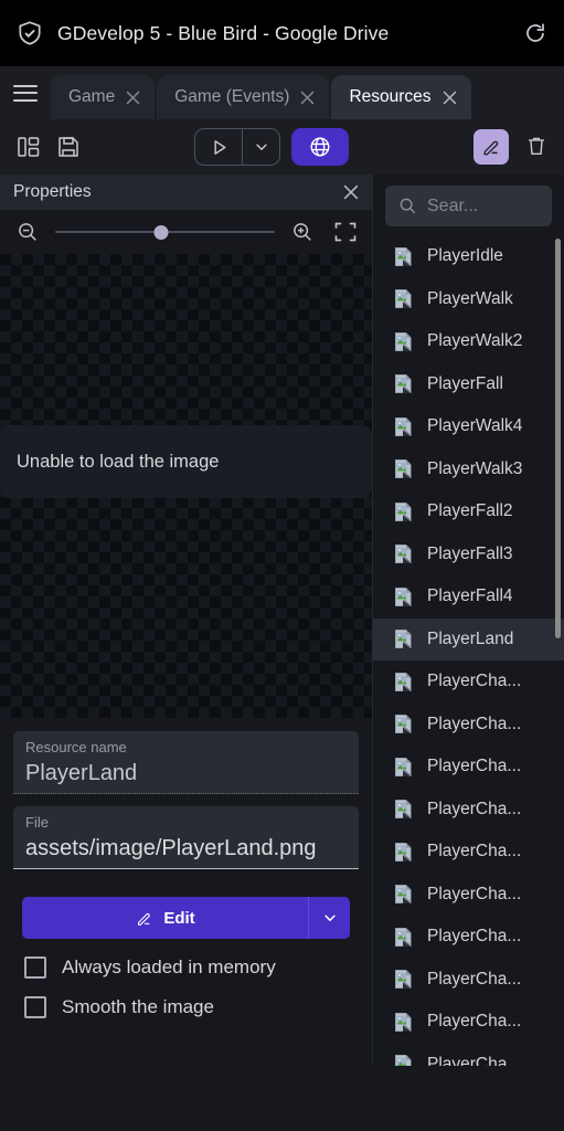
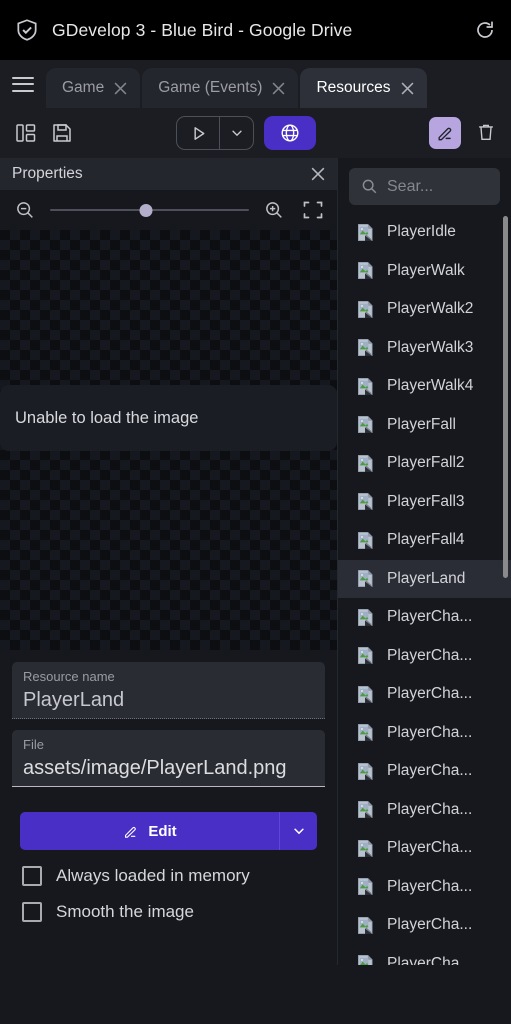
- GDevelop 5 - Blue Bird - Google Drive
+ GDevelop 3 - Blue Bird - Google Drive
  Game
  Game (Events)
  Resources
  Properties
  Unable to load the image
  Resource name
  PlayerLand
  File
  assets/image/PlayerLand.png
  Edit
  Always loaded in memory
  Smooth the image
  Sear...
  PlayerIdle
  PlayerWalk
  PlayerWalk2
- PlayerFall
+ PlayerWalk3
  PlayerWalk4
- PlayerWalk3
+ PlayerFall
  PlayerFall2
  PlayerFall3
  PlayerFall4
  PlayerLand
  PlayerCha...
  PlayerCha...
  PlayerCha...
  PlayerCha...
  PlayerCha...
  PlayerCha...
  PlayerCha...
  PlayerCha...
  PlayerCha...
  PlayerCha...
